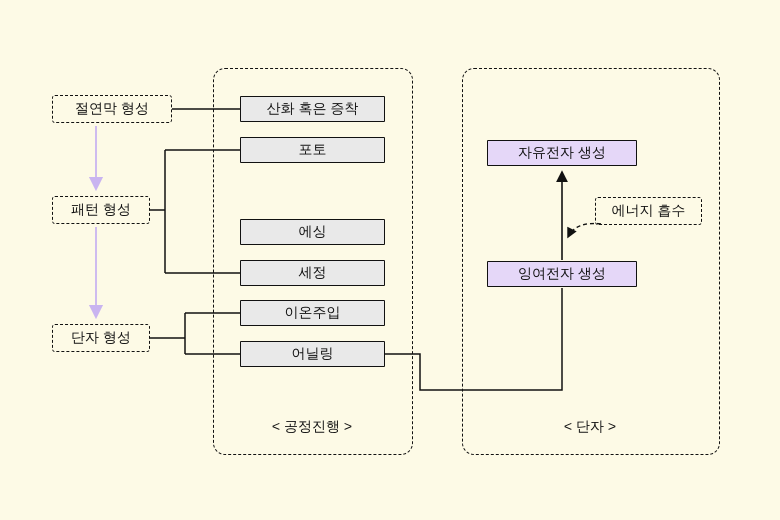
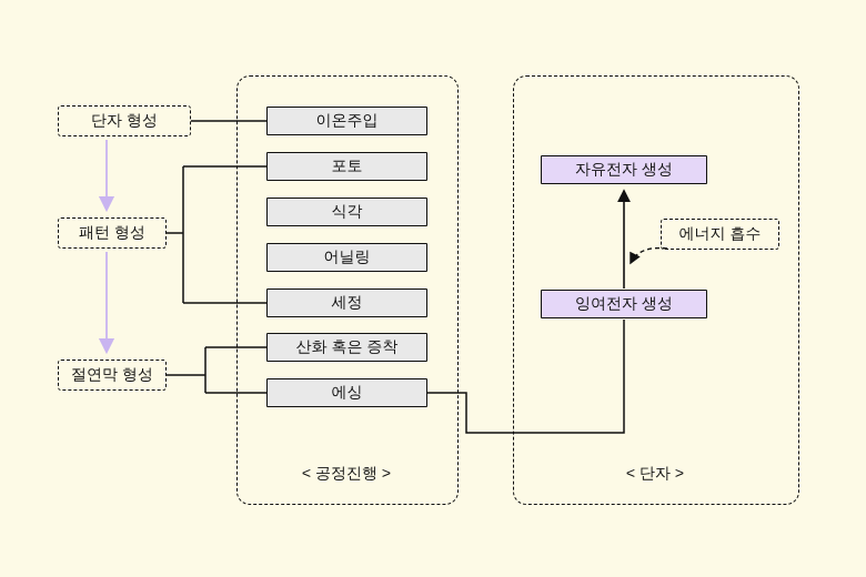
- 절연막 형성
+ 단자 형성
  패턴 형성
- 단자 형성
+ 절연막 형성
  < 공정진행 >
- 산화 혹은 증착
+ 이온주입
  포토
+ 식각
- 에싱
+ 어닐링
  세정
- 이온주입
+ 산화 혹은 증착
- 어닐링
+ 에싱
  < 단자 >
  자유전자 생성
  잉여전자 생성
  에너지 흡수
